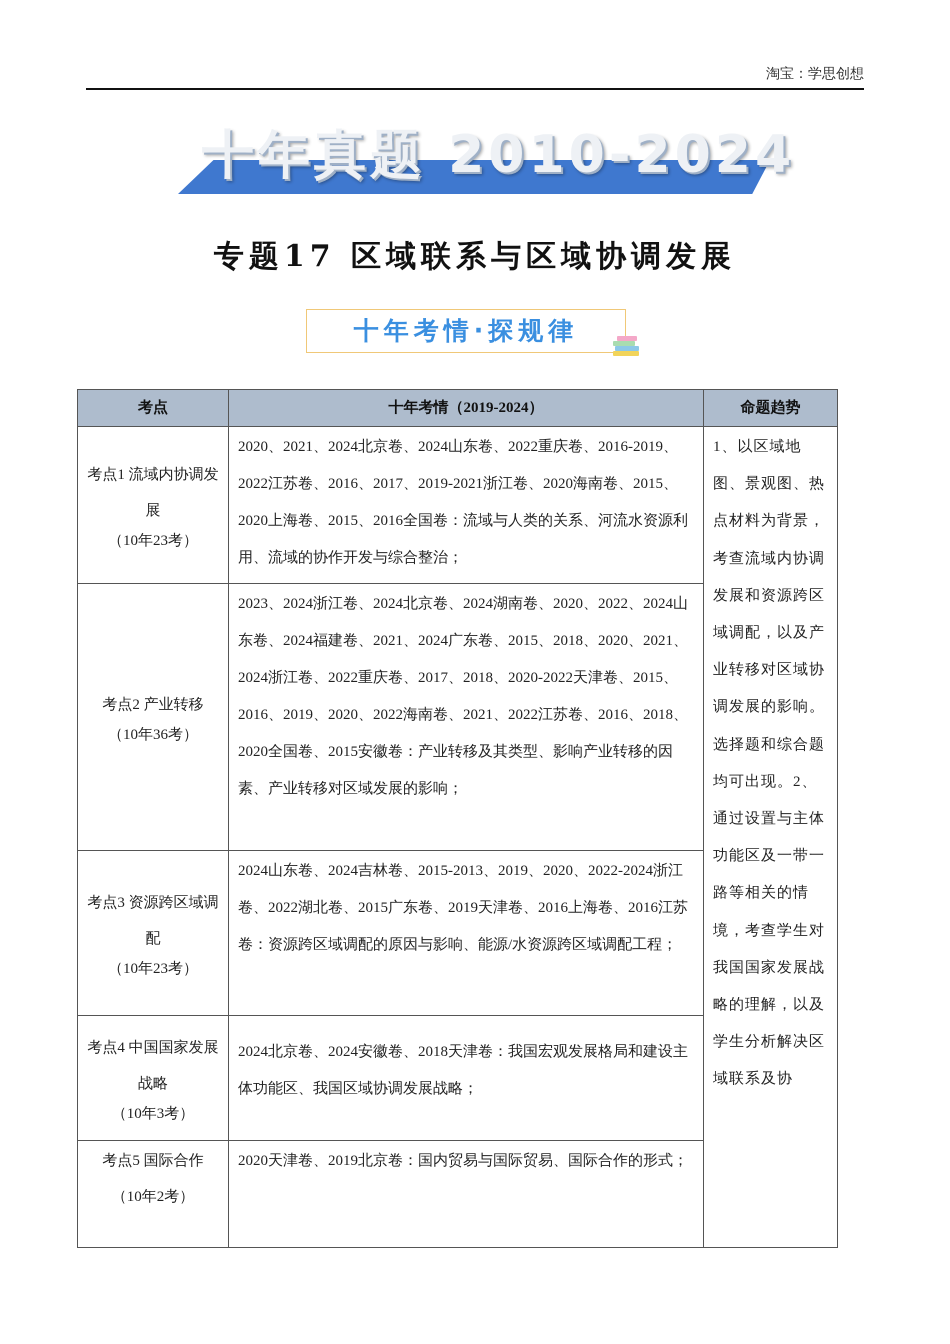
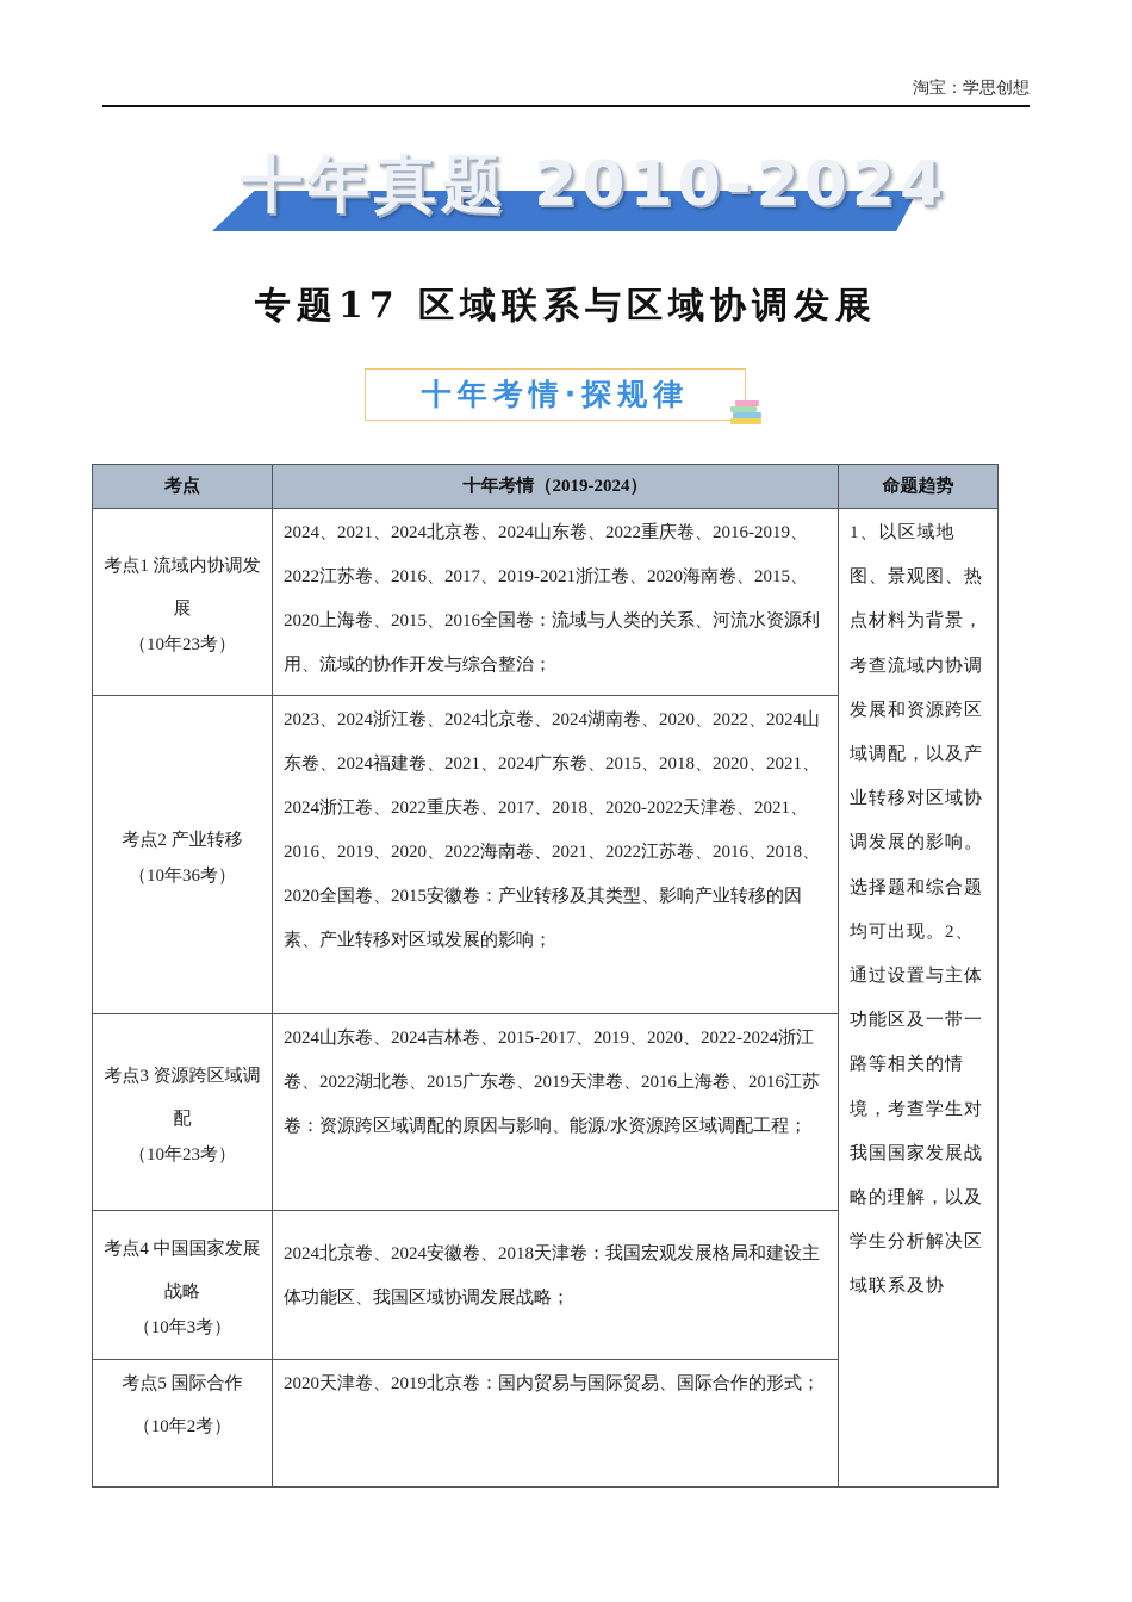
  淘宝：学思创想
  十年真题 2010-2024
  专题17 区域联系与区域协调发展
  十年考情·探规律
  考点	十年考情（2019-2024）	命题趋势
- 考点1 流域内协调发展 （10年23考）	2020、2021、2024北京卷、2024山东卷、2022重庆卷、2016-2019、2022江苏卷、2016、2017、2019-2021浙江卷、2020海南卷、2015、2020上海卷、2015、2016全国卷：流域与人类的关系、河流水资源利用、流域的协作开发与综合整治；	1、以区域地图、景观图、热点材料为背景，考查流域内协调发展和资源跨区域调配，以及产业转移对区域协调发展的影响。选择题和综合题均可出现。2、通过设置与主体功能区及一带一路等相关的情境，考查学生对我国国家发展战略的理解，以及学生分析解决区域联系及协
+ 考点1 流域内协调发展 （10年23考）	2024、2021、2024北京卷、2024山东卷、2022重庆卷、2016-2019、2022江苏卷、2016、2017、2019-2021浙江卷、2020海南卷、2015、2020上海卷、2015、2016全国卷：流域与人类的关系、河流水资源利用、流域的协作开发与综合整治；	1、以区域地图、景观图、热点材料为背景，考查流域内协调发展和资源跨区域调配，以及产业转移对区域协调发展的影响。选择题和综合题均可出现。2、通过设置与主体功能区及一带一路等相关的情境，考查学生对我国国家发展战略的理解，以及学生分析解决区域联系及协
- 考点2 产业转移 （10年36考）	2023、2024浙江卷、2024北京卷、2024湖南卷、2020、2022、2024山东卷、2024福建卷、2021、2024广东卷、2015、2018、2020、2021、2024浙江卷、2022重庆卷、2017、2018、2020-2022天津卷、2015、2016、2019、2020、2022海南卷、2021、2022江苏卷、2016、2018、2020全国卷、2015安徽卷：产业转移及其类型、影响产业转移的因素、产业转移对区域发展的影响；
+ 考点2 产业转移 （10年36考）	2023、2024浙江卷、2024北京卷、2024湖南卷、2020、2022、2024山东卷、2024福建卷、2021、2024广东卷、2015、2018、2020、2021、2024浙江卷、2022重庆卷、2017、2018、2020-2022天津卷、2021、2016、2019、2020、2022海南卷、2021、2022江苏卷、2016、2018、2020全国卷、2015安徽卷：产业转移及其类型、影响产业转移的因素、产业转移对区域发展的影响；
- 考点3 资源跨区域调配 （10年23考）	2024山东卷、2024吉林卷、2015-2013、2019、2020、2022-2024浙江卷、2022湖北卷、2015广东卷、2019天津卷、2016上海卷、2016江苏卷：资源跨区域调配的原因与影响、能源/水资源跨区域调配工程；
+ 考点3 资源跨区域调配 （10年23考）	2024山东卷、2024吉林卷、2015-2017、2019、2020、2022-2024浙江卷、2022湖北卷、2015广东卷、2019天津卷、2016上海卷、2016江苏卷：资源跨区域调配的原因与影响、能源/水资源跨区域调配工程；
  考点4 中国国家发展战略 （10年3考）	2024北京卷、2024安徽卷、2018天津卷：我国宏观发展格局和建设主体功能区、我国区域协调发展战略；
  考点5 国际合作 （10年2考）	2020天津卷、2019北京卷：国内贸易与国际贸易、国际合作的形式；
